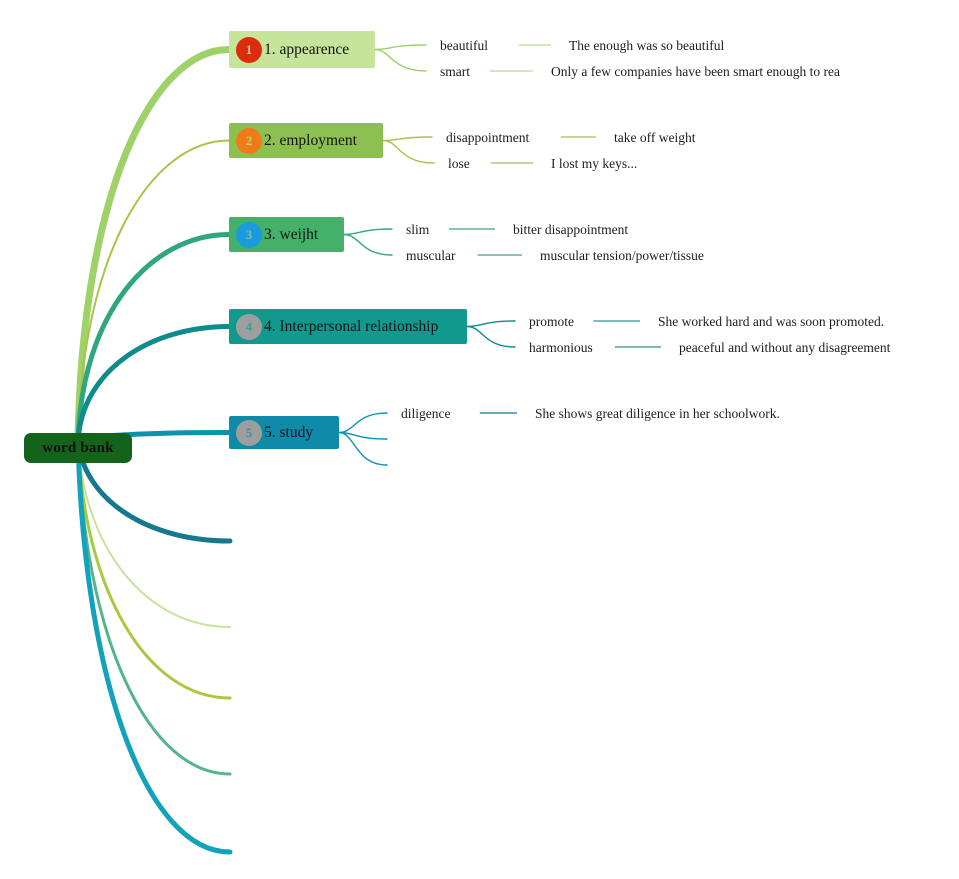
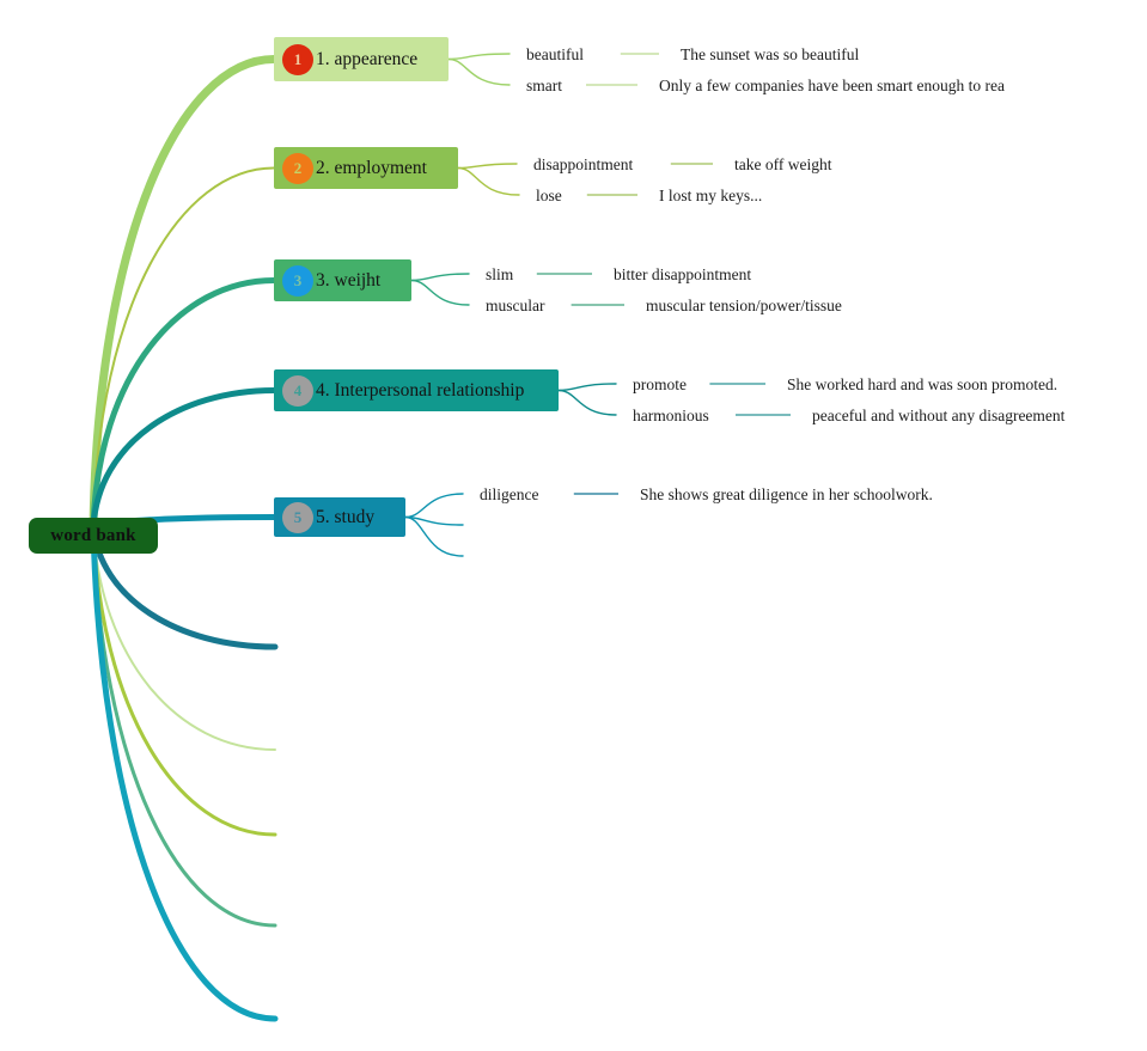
  word bank
  1
  1. appearence
  2
  2. employment
  3
  3. weijht
  4
  4. Interpersonal relationship
  5
  5. study
  beautiful
- The enough was so beautiful
+ The sunset was so beautiful
  smart
  Only a few companies have been smart enough to rea
  disappointment
  take off weight
  lose
  I lost my keys...
  slim
  bitter disappointment
  muscular
  muscular tension/power/tissue
  promote
  She worked hard and was soon promoted.
  harmonious
  peaceful and without any disagreement
  diligence
  She shows great diligence in her schoolwork.
